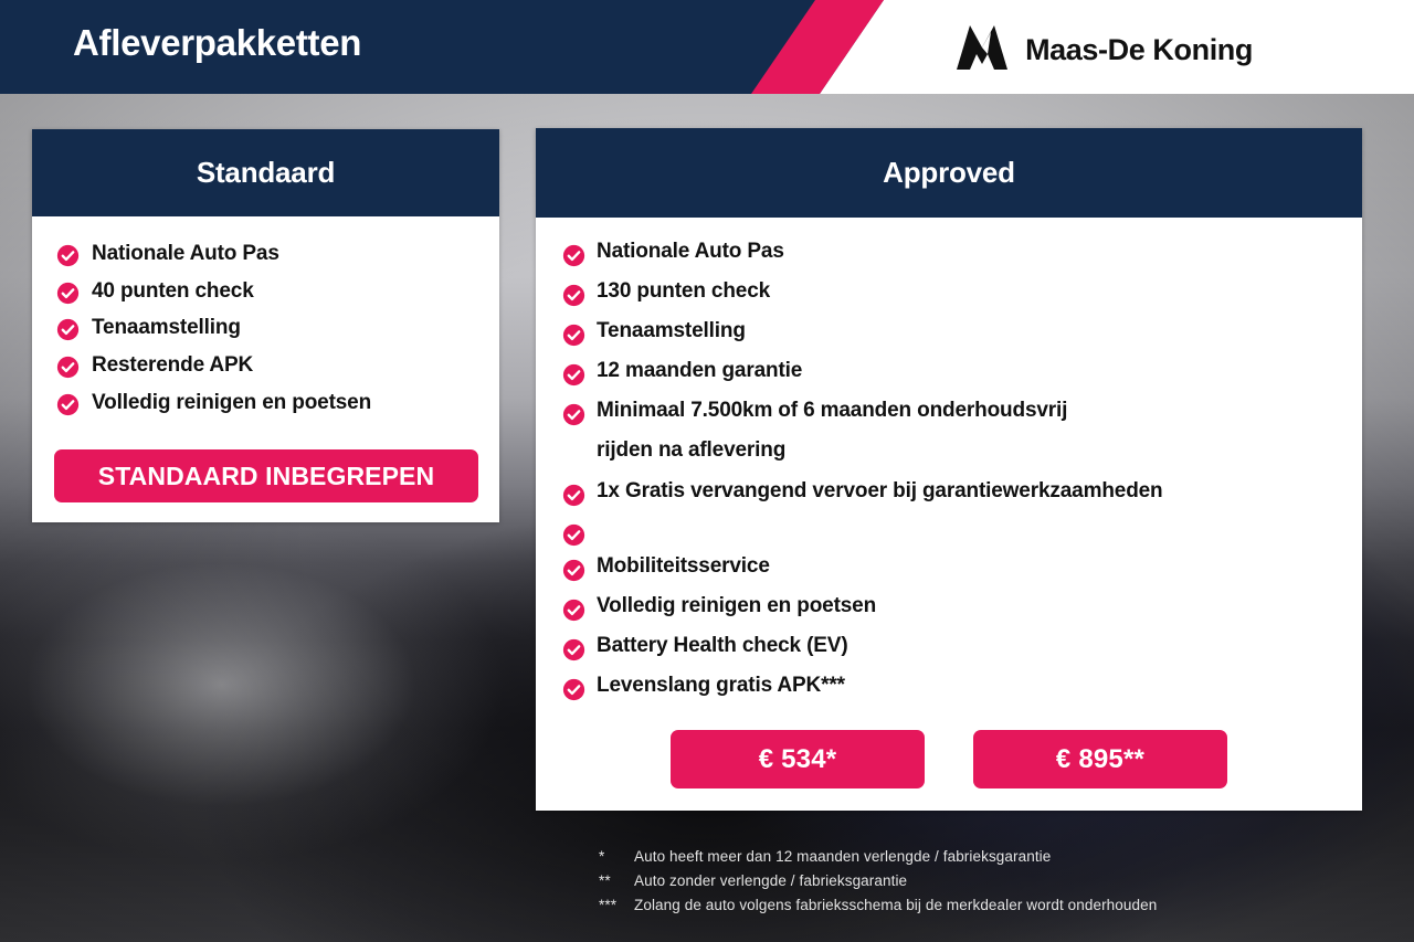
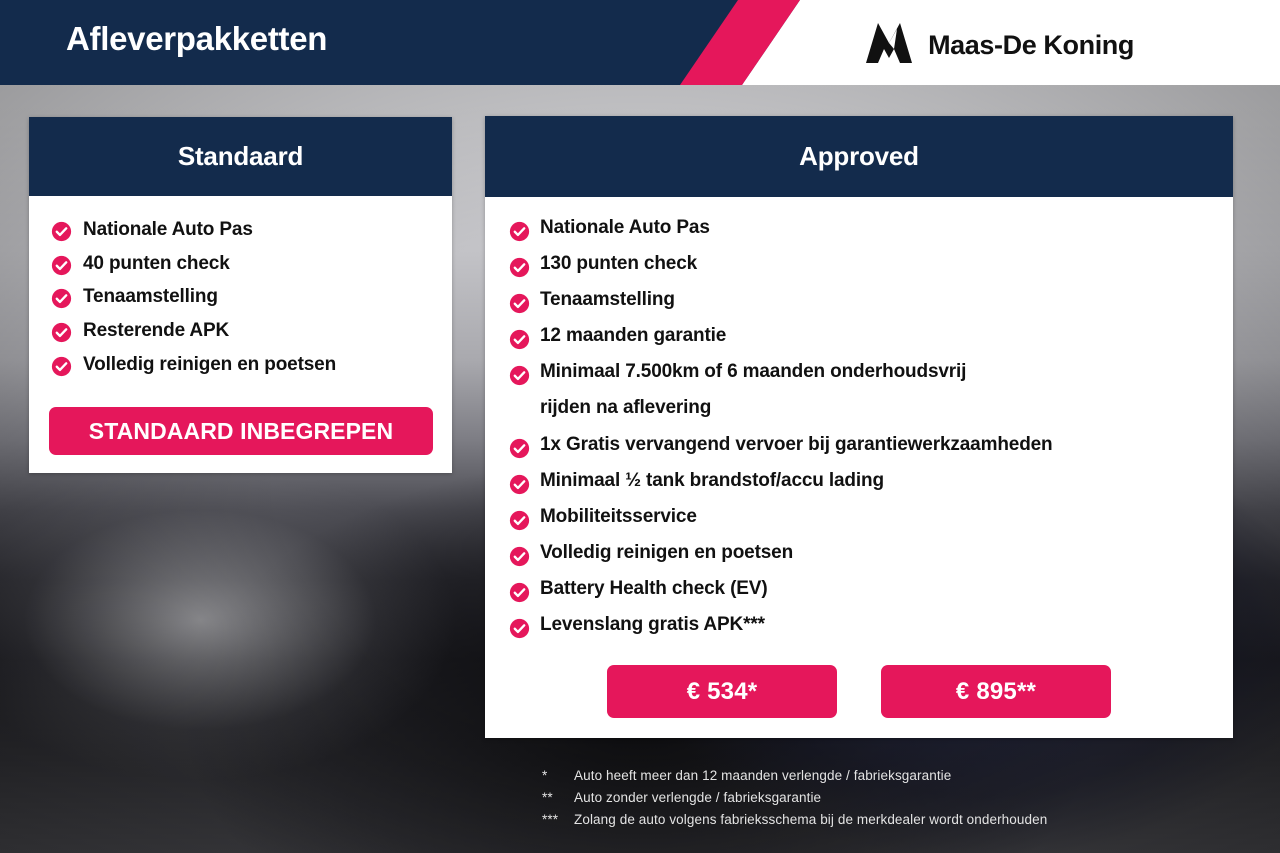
  Afleverpakketten
  Maas-De Koning
  Standaard
  Nationale Auto Pas
  40 punten check
  Tenaamstelling
  Resterende APK
  Volledig reinigen en poetsen
  STANDAARD INBEGREPEN
  Approved
  Nationale Auto Pas
  130 punten check
  Tenaamstelling
  12 maanden garantie
  Minimaal 7.500km of 6 maanden onderhoudsvrij
  rijden na aflevering
  1x Gratis vervangend vervoer bij garantiewerkzaamheden
+ Minimaal ½ tank brandstof/accu lading
  Mobiliteitsservice
  Volledig reinigen en poetsen
  Battery Health check (EV)
  Levenslang gratis APK***
  € 534*
  € 895**
  *
  Auto heeft meer dan 12 maanden verlengde / fabrieksgarantie
  **
  Auto zonder verlengde / fabrieksgarantie
  ***
  Zolang de auto volgens fabrieksschema bij de merkdealer wordt onderhouden
